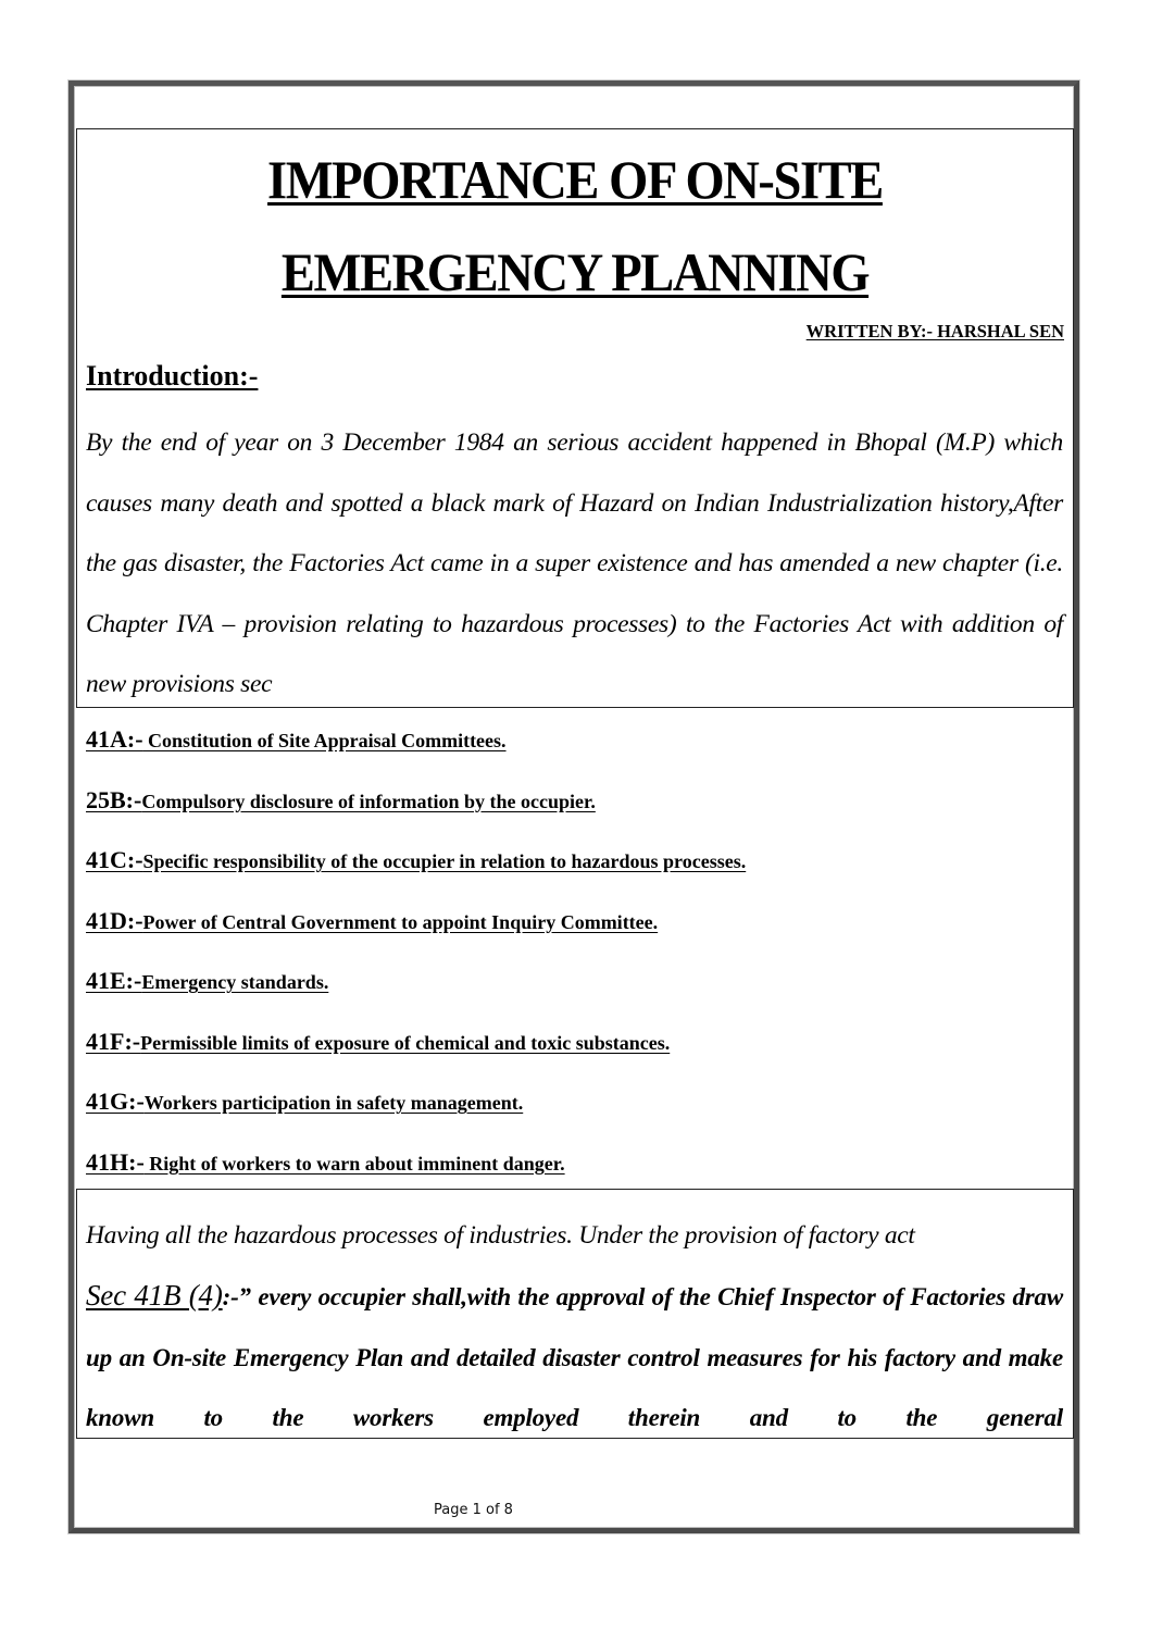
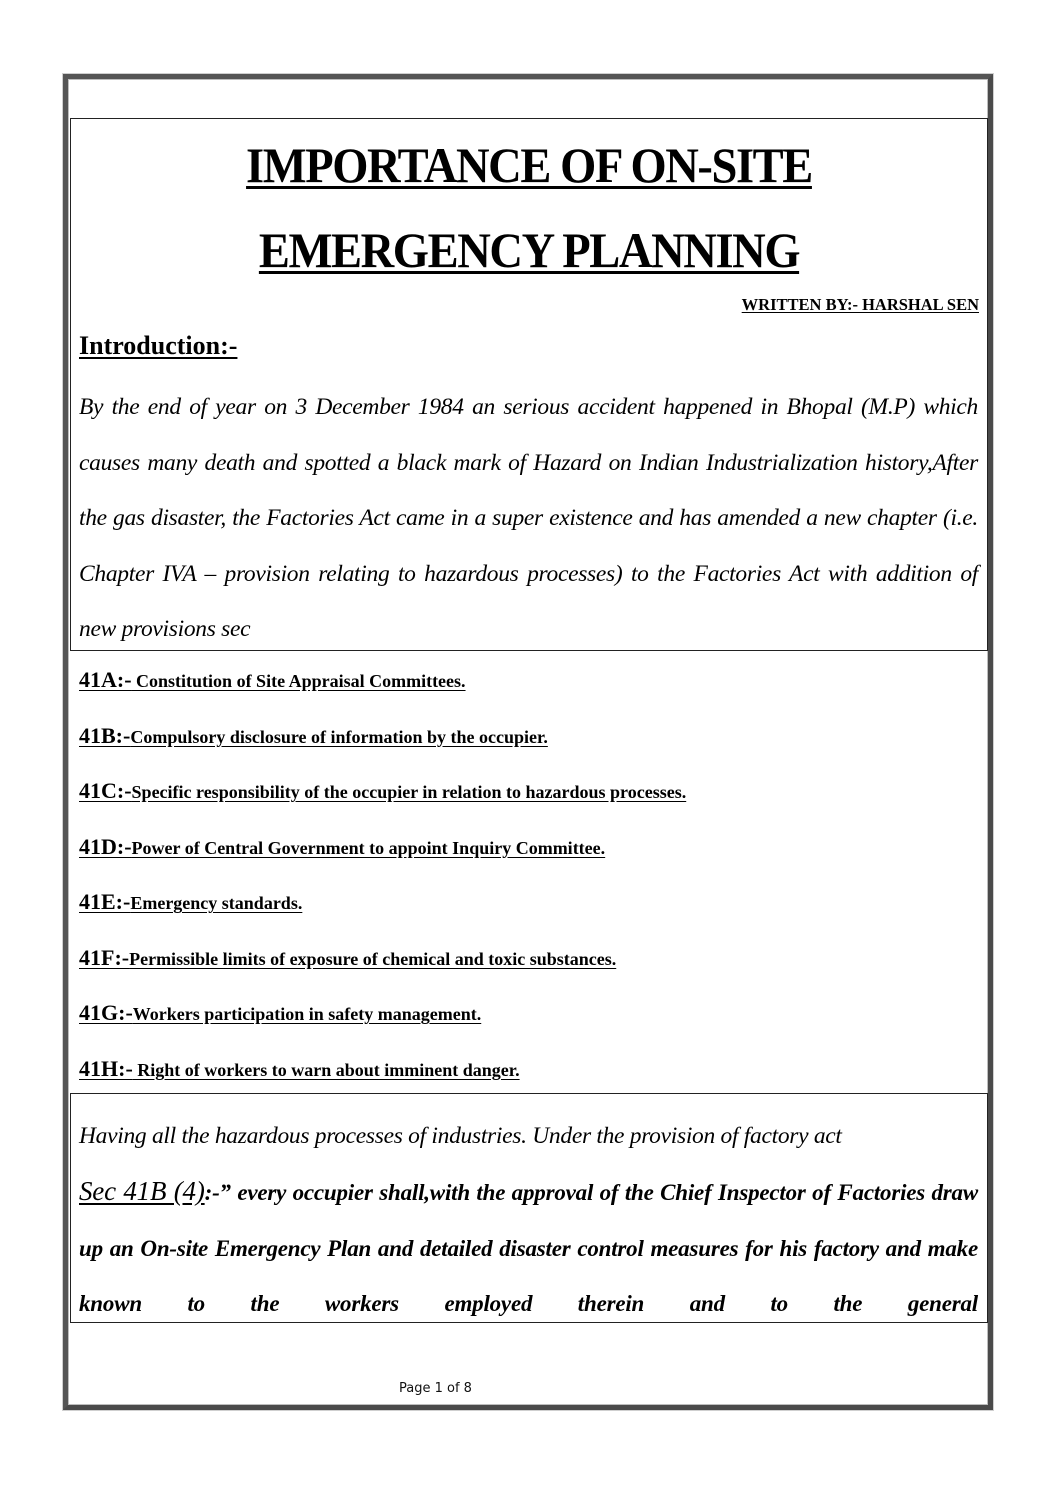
  IMPORTANCE OF ON-SITE
  EMERGENCY PLANNING
  WRITTEN BY:- HARSHAL SEN
  Introduction:-
  By the end of year on 3 December 1984 an serious accident happened in Bhopal (M.P) which causes many death and spotted a black mark of Hazard on Indian Industrialization history,After the gas disaster, the Factories Act came in a super existence and has amended a new chapter (i.e. Chapter IVA – provision relating to hazardous processes) to the Factories Act with addition of new provisions sec
  41A:- Constitution of Site Appraisal Committees.
- 25B:-Compulsory disclosure of information by the occupier.
+ 41B:-Compulsory disclosure of information by the occupier.
  41C:-Specific responsibility of the occupier in relation to hazardous processes.
  41D:-Power of Central Government to appoint Inquiry Committee.
  41E:-Emergency standards.
  41F:-Permissible limits of exposure of chemical and toxic substances.
  41G:-Workers participation in safety management.
  41H:- Right of workers to warn about imminent danger.
  Having all the hazardous processes of industries. Under the provision of factory act
  Sec 41B (4):-” every occupier shall,with the approval of the Chief Inspector of Factories draw up an On-site Emergency Plan and detailed disaster control measures for his factory and make known to the workers employed therein and to the general
  Page 1 of 8
